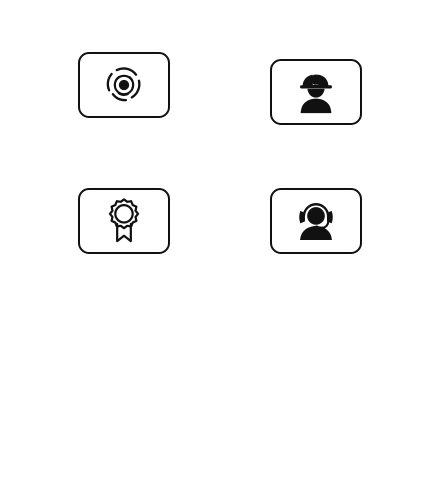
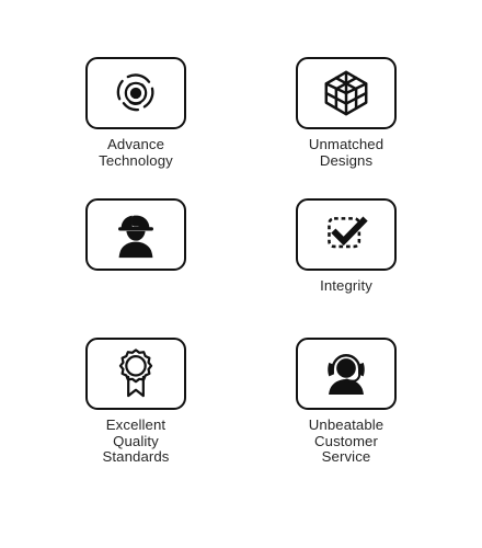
+ Advance
+ Technology
+ Unmatched
+ Designs
+ Integrity
+ Excellent
+ Quality
+ Standards
+ Unbeatable
+ Customer
+ Service
